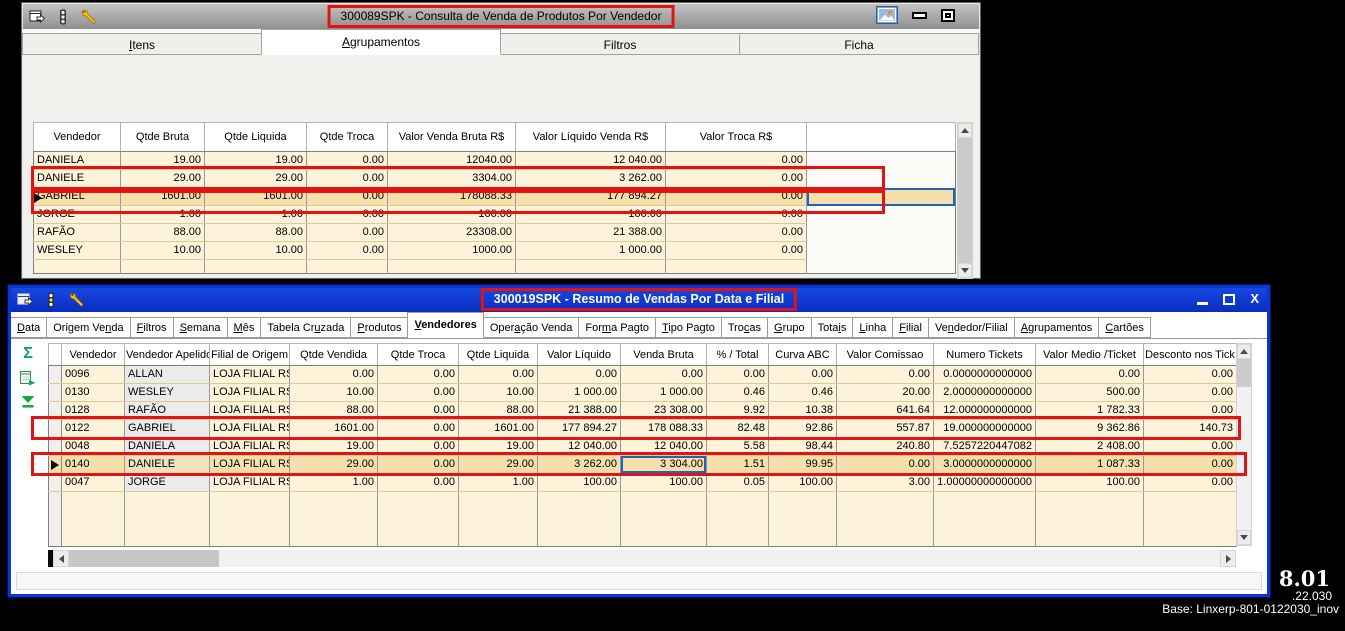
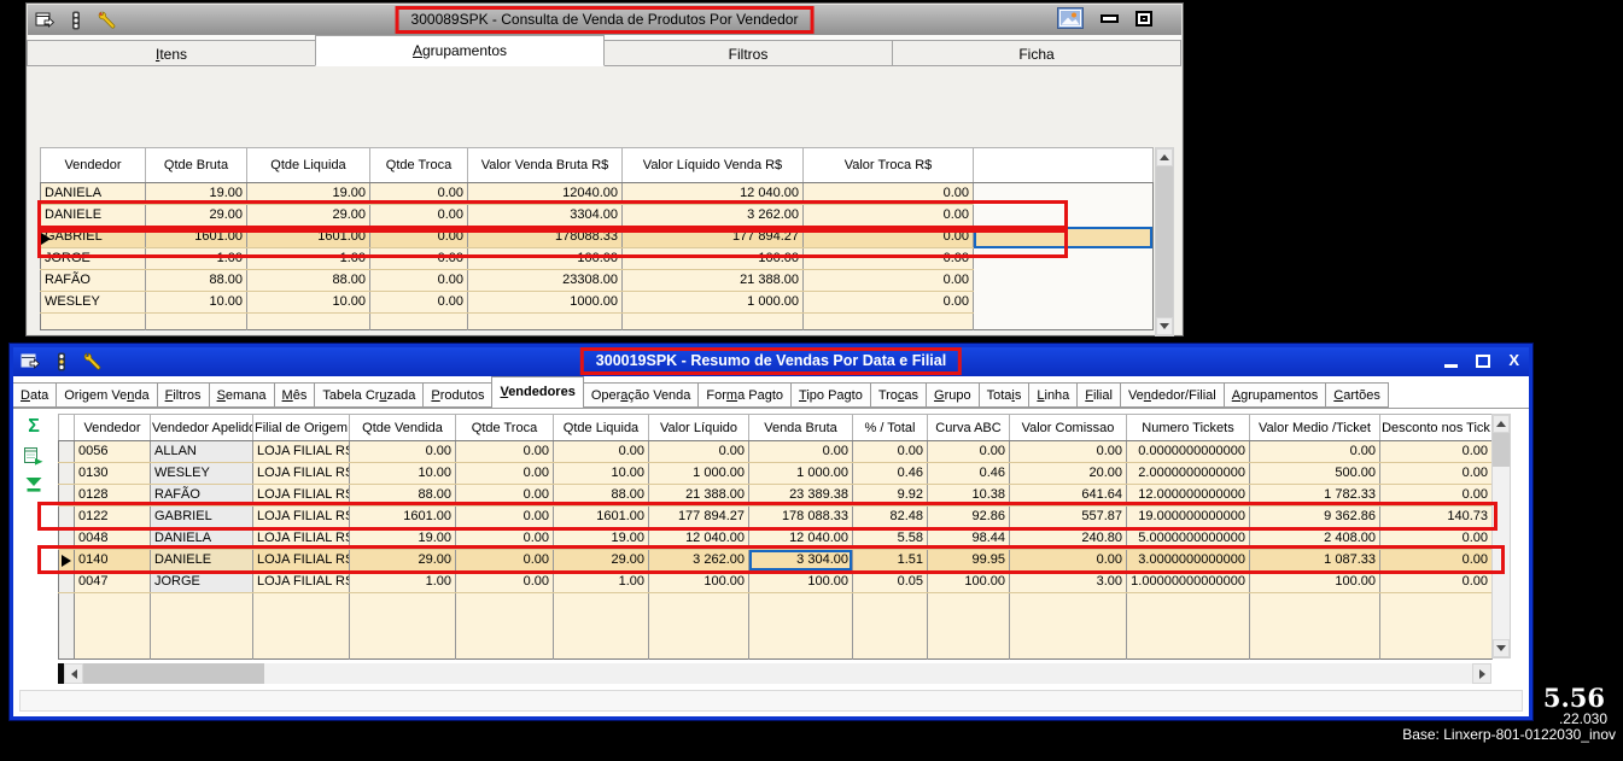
  300089SPK - Consulta de Venda de Produtos Por Vendedor
  Itens
  Agrupamentos
  Filtros
  Ficha
  Vendedor	Qtde Bruta	Qtde Liquida	Qtde Troca	Valor Venda Bruta R$	Valor Líquido Venda R$	Valor Troca R$
  DANIELA	19.00	19.00	0.00	12040.00	12 040.00	0.00
  DANIELE	29.00	29.00	0.00	3304.00	3 262.00	0.00
  GABRIEL	1601.00	1601.00	0.00	178088.33	177 894.27	0.00
  JORGE	1.00	1.00	0.00	100.00	100.00	0.00
  RAFÃO	88.00	88.00	0.00	23308.00	21 388.00	0.00
  WESLEY	10.00	10.00	0.00	1000.00	1 000.00	0.00
  300019SPK - Resumo de Vendas Por Data e Filial
  X
  Data
  Origem Venda
  Filtros
  Semana
  Mês
  Tabela Cruzada
  Produtos
  Vendedores
  Operação Venda
  Forma Pagto
  Tipo Pagto
  Trocas
  Grupo
  Totais
  Linha
  Filial
  Vendedor/Filial
  Agrupamentos
  Cartões
  Σ
  	Vendedor	Vendedor Apelid	Filial de Origem	Qtde Vendida	Qtde Troca	Qtde Liquida	Valor Líquido	Venda Bruta	% / Total	Curva ABC	Valor Comissao	Numero Tickets	Valor Medio /Ticket	Desconto nos Tick
- 	0096	ALLAN	LOJA FILIAL R	0.00	0.00	0.00	0.00	0.00	0.00	0.00	0.00	0.0000000000000	0.00	0.00
+ 	0056	ALLAN	LOJA FILIAL R	0.00	0.00	0.00	0.00	0.00	0.00	0.00	0.00	0.0000000000000	0.00	0.00
  	0130	WESLEY	LOJA FILIAL R	10.00	0.00	10.00	1 000.00	1 000.00	0.46	0.46	20.00	2.0000000000000	500.00	0.00
- 	0128	RAFÃO	LOJA FILIAL R	88.00	0.00	88.00	21 388.00	23 308.00	9.92	10.38	641.64	12.000000000000	1 782.33	0.00
+ 	0128	RAFÃO	LOJA FILIAL R	88.00	0.00	88.00	21 388.00	23 389.38	9.92	10.38	641.64	12.000000000000	1 782.33	0.00
  	0122	GABRIEL	LOJA FILIAL R	1601.00	0.00	1601.00	177 894.27	178 088.33	82.48	92.86	557.87	19.000000000000	9 362.86	140.73
- 	0048	DANIELA	LOJA FILIAL R	19.00	0.00	19.00	12 040.00	12 040.00	5.58	98.44	240.80	7.5257220447082	2 408.00	0.00
+ 	0048	DANIELA	LOJA FILIAL R	19.00	0.00	19.00	12 040.00	12 040.00	5.58	98.44	240.80	5.0000000000000	2 408.00	0.00
  	0140	DANIELE	LOJA FILIAL R	29.00	0.00	29.00	3 262.00	3 304.00	1.51	99.95	0.00	3.0000000000000	1 087.33	0.00
  	0047	JORGE	LOJA FILIAL R	1.00	0.00	1.00	100.00	100.00	0.05	100.00	3.00	1.00000000000000	100.00	0.00
- 8.01
+ 5.56
  .22.030
  Base: Linxerp-801-0122030_inov
